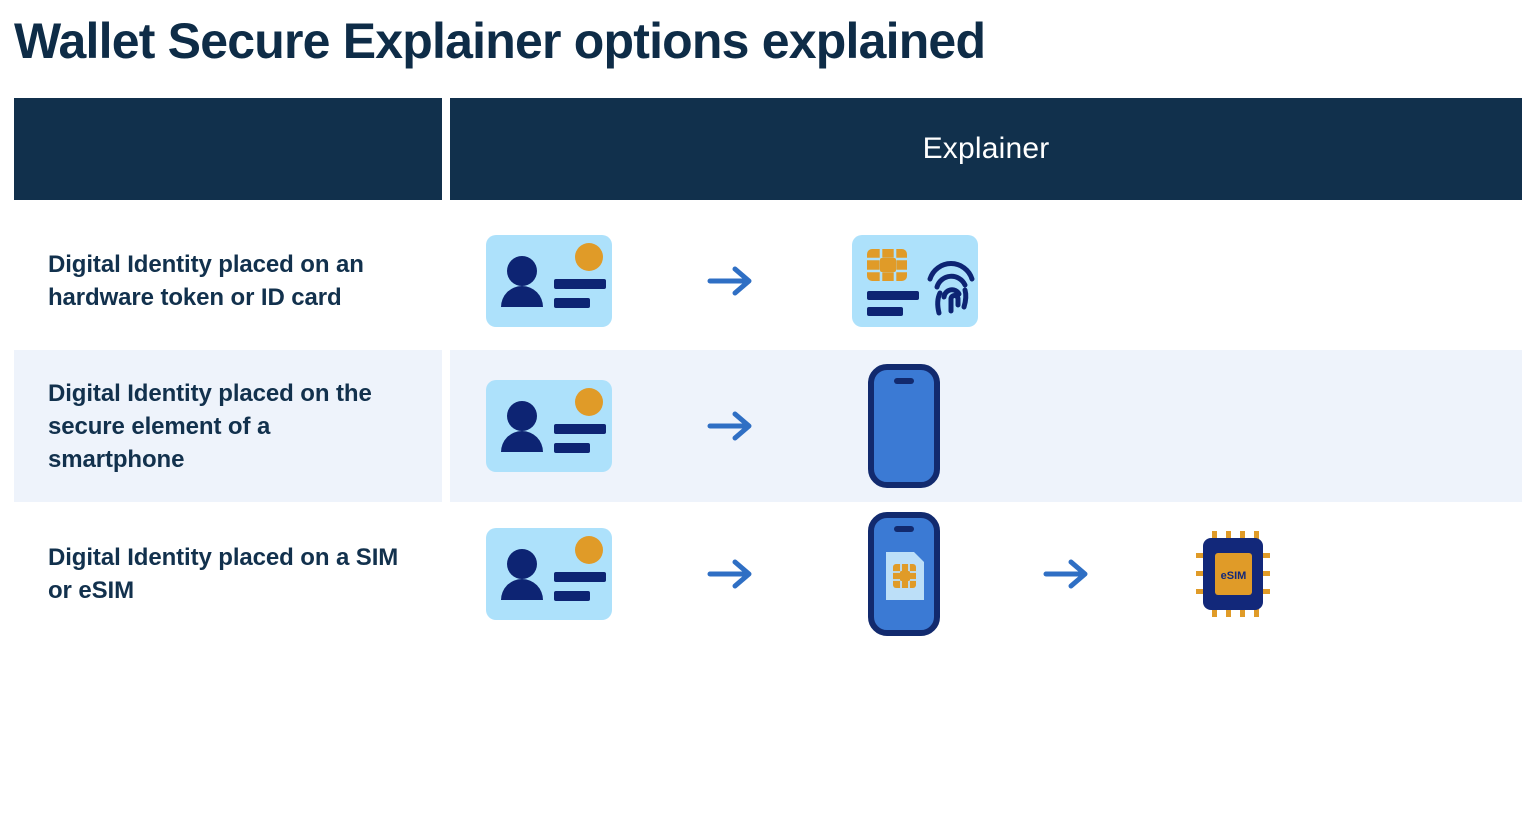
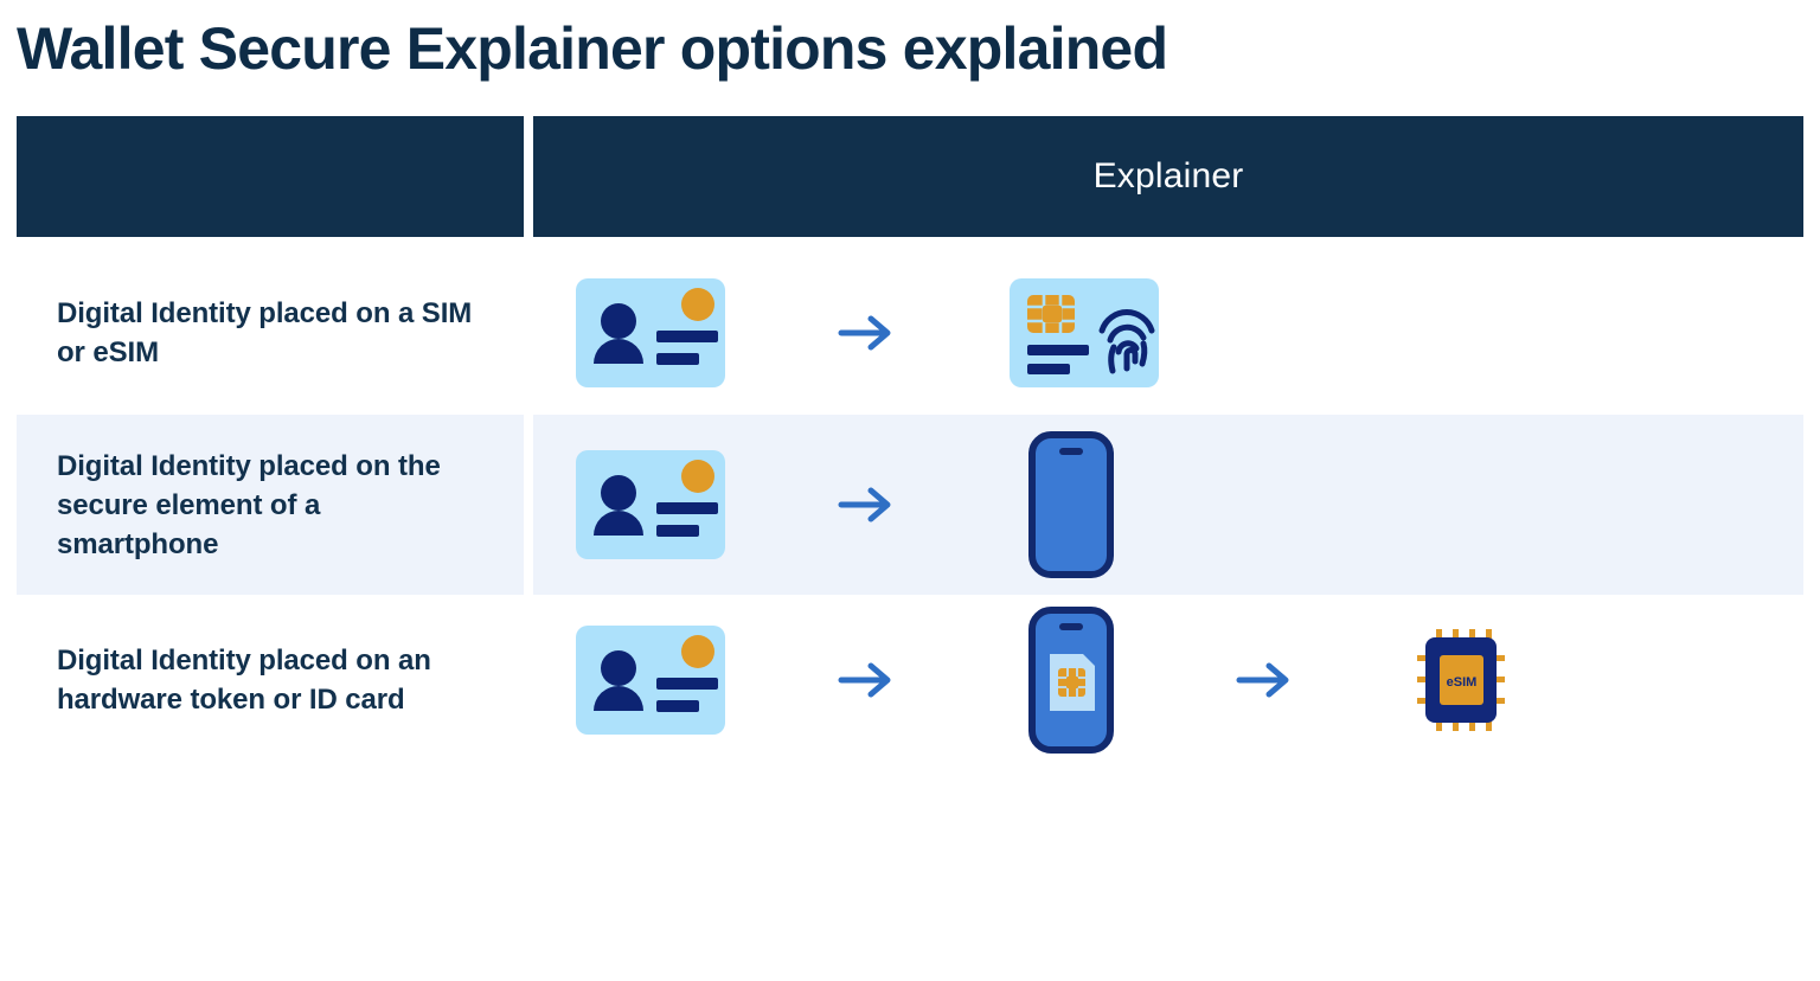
  Wallet Secure Explainer options explained
  Explainer
- Digital Identity placed on an hardware token or ID card
+ Digital Identity placed on a SIM or eSIM
  Digital Identity placed on the secure element of a smartphone
- Digital Identity placed on a SIM or eSIM
+ Digital Identity placed on an hardware token or ID card
  eSIM
